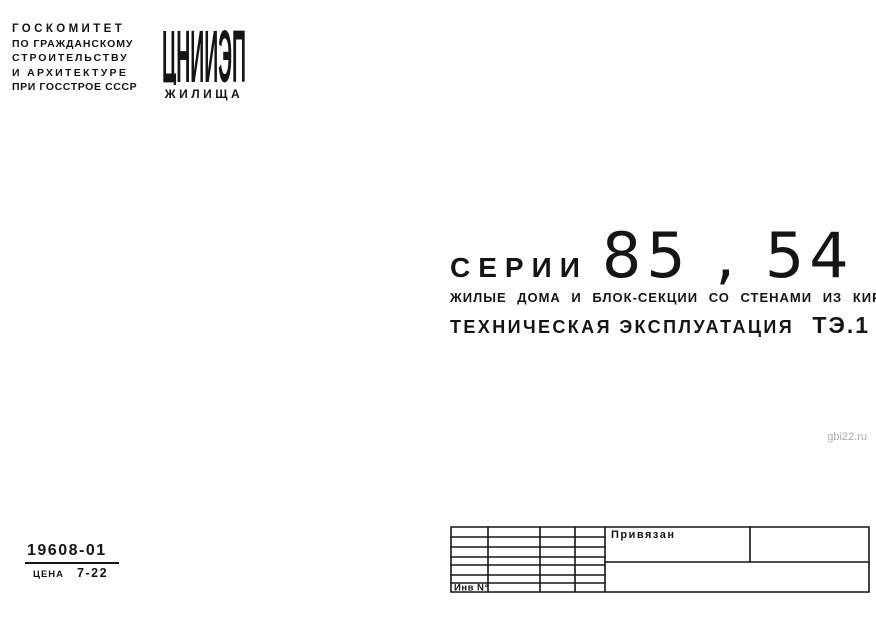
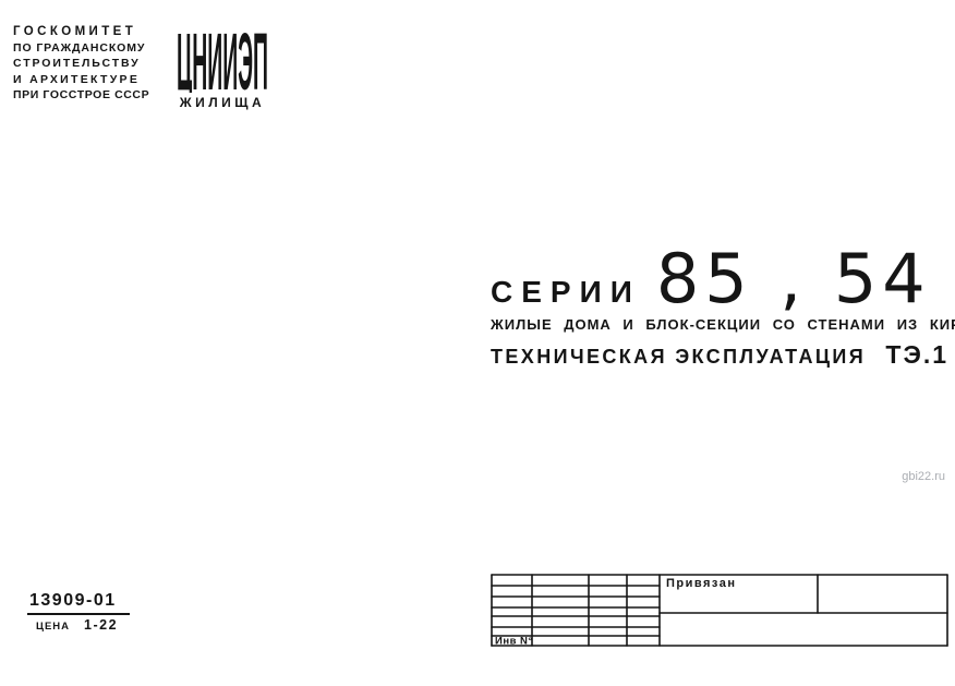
  ГОСКОМИТЕТ
  ПО ГРАЖДАНСКОМУ
  СТРОИТЕЛЬСТВУ
  И АРХИТЕКТУРЕ
  ПРИ ГОССТРОЕ СССР
  ЦНИИЭП
  ЖИЛИЩА
  СЕРИИ
  85 , 54
  ЖИЛЫЕ ДОМА И БЛОК-СЕКЦИИ СО СТЕНАМИ ИЗ КИ
  ТЕХНИЧЕСКАЯ ЭКСПЛУАТАЦИЯ
  ТЭ.1
  gbi22.ru
- 19608-01
+ 13909-01
  ЦЕНА
- 7-22
+ 1-22
  Привязан
  Инв N°
